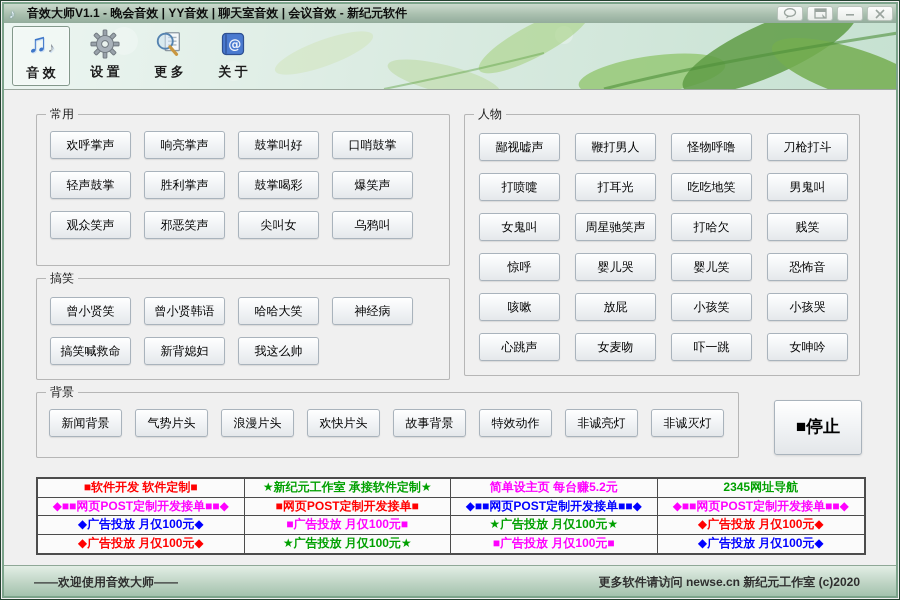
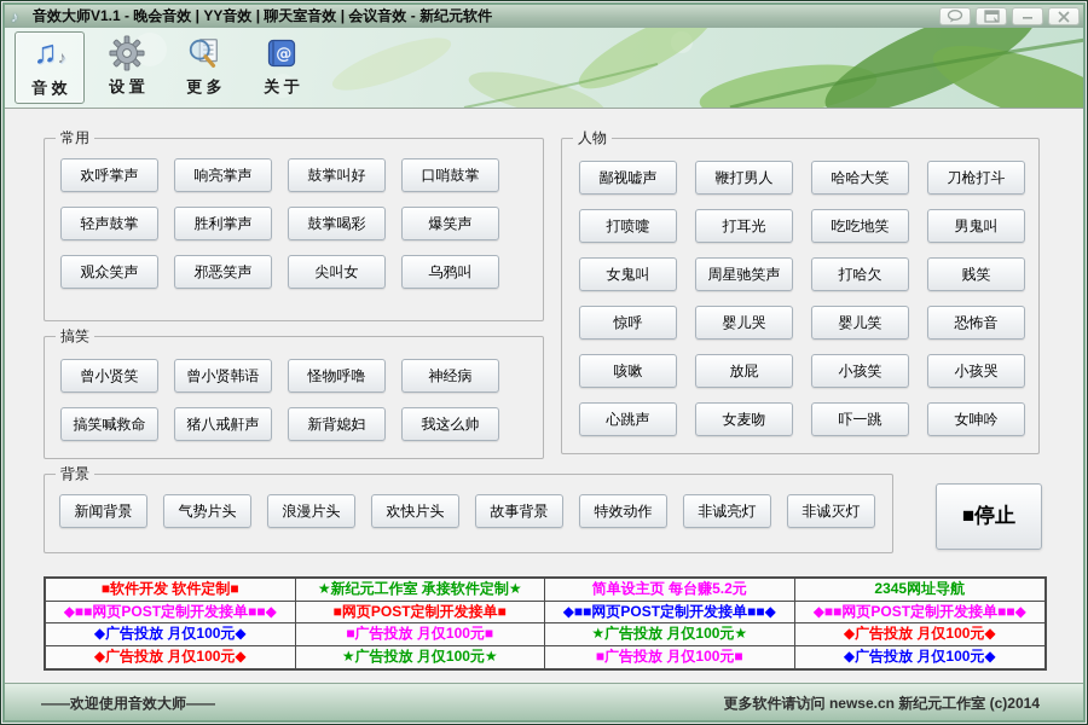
  ♪
  音效大师V1.1 - 晚会音效 | YY音效 | 聊天室音效 | 会议音效 - 新纪元软件
  ♫♪
  音 效
  设 置
  更 多
  @
  关 于
  常用
  欢呼掌声
  响亮掌声
  鼓掌叫好
  口哨鼓掌
  轻声鼓掌
  胜利掌声
  鼓掌喝彩
  爆笑声
  观众笑声
  邪恶笑声
  尖叫女
  乌鸦叫
  人物
  鄙视嘘声
  鞭打男人
- 怪物呼噜
+ 哈哈大笑
  刀枪打斗
  打喷嚏
  打耳光
  吃吃地笑
  男鬼叫
  女鬼叫
  周星驰笑声
  打哈欠
  贱笑
  惊呼
  婴儿哭
  婴儿笑
  恐怖音
  咳嗽
  放屁
  小孩笑
  小孩哭
  心跳声
  女麦吻
  吓一跳
  女呻吟
  搞笑
  曾小贤笑
  曾小贤韩语
- 哈哈大笑
+ 怪物呼噜
  神经病
  搞笑喊救命
+ 猪八戒鼾声
  新背媳妇
  我这么帅
  背景
  新闻背景
  气势片头
  浪漫片头
  欢快片头
  故事背景
  特效动作
  非诚亮灯
  非诚灭灯
  ■停止
  ■软件开发 软件定制■
  ★新纪元工作室 承接软件定制★
  简单设主页 每台赚5.2元
  2345网址导航
  ◆■■网页POST定制开发接单■■◆
  ■网页POST定制开发接单■
  ◆■■网页POST定制开发接单■■◆
  ◆■■网页POST定制开发接单■■◆
  ◆广告投放 月仅100元◆
  ■广告投放 月仅100元■
  ★广告投放 月仅100元★
  ◆广告投放 月仅100元◆
  ◆广告投放 月仅100元◆
  ★广告投放 月仅100元★
  ■广告投放 月仅100元■
  ◆广告投放 月仅100元◆
  ——欢迎使用音效大师——
- 更多软件请访问 newse.cn 新纪元工作室 (c)2020
+ 更多软件请访问 newse.cn 新纪元工作室 (c)2014
